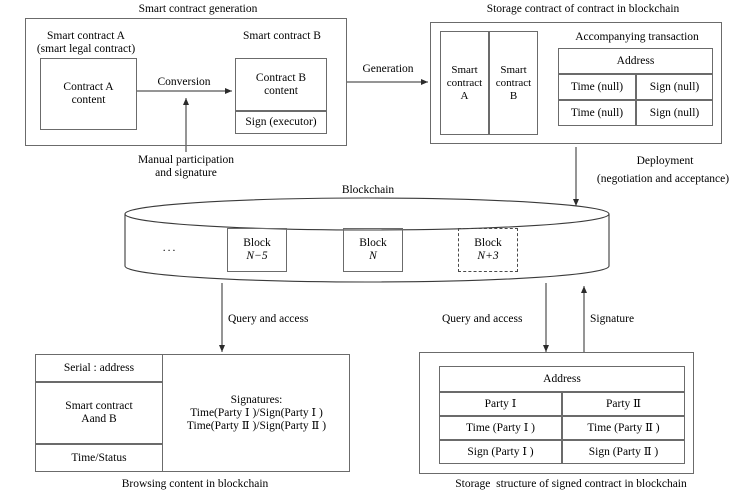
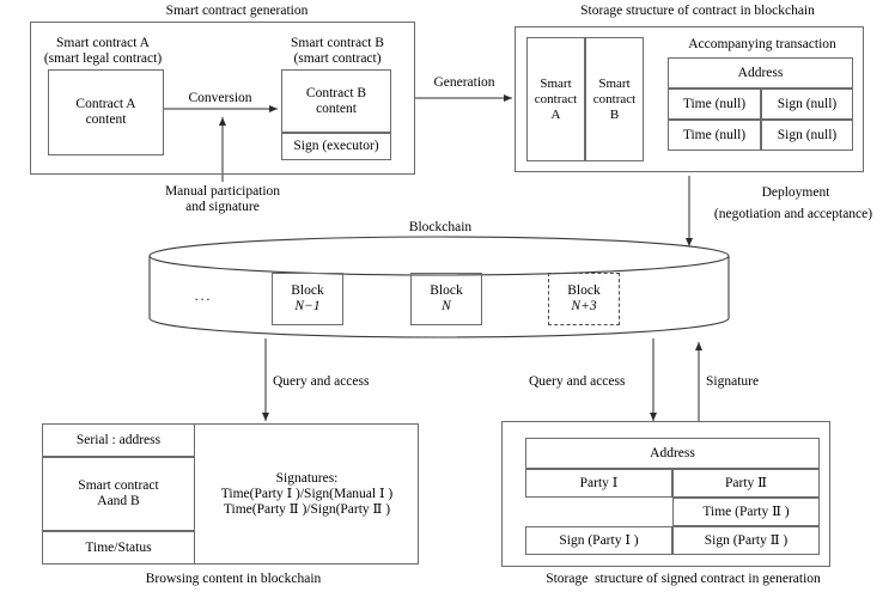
  Smart contract generation
  Smart contract A
  (smart legal contract)
  Contract A
  content
  Conversion
  Smart contract B
+ (smart contract)
  Contract B
  content
  Sign (executor)
  Manual participation
  and signature
  Generation
- Storage contract of contract in blockchain
+ Storage structure of contract in blockchain
  Smart
  contract
  A
  Smart
  contract
  B
  Accompanying transaction
  Address
  Time (null)
  Sign (null)
  Time (null)
  Sign (null)
  Deployment
  (negotiation and acceptance)
  Blockchain
  ...
  Block
- N−5
+ N−1
  Block
  N
  Block
  N+3
  Query and access
  Query and access
  Signature
  Serial : address
  Smart contract
  Aand B
  Time/Status
  Signatures:
- Time(Party Ⅰ )/Sign(Party Ⅰ )
+ Time(Party Ⅰ )/Sign(Manual Ⅰ )
  Time(Party Ⅱ )/Sign(Party Ⅱ )
  Browsing content in blockchain
  Address
  Party Ⅰ
  Party Ⅱ
- Time (Party Ⅰ )
  Time (Party Ⅱ )
  Sign (Party Ⅰ )
  Sign (Party Ⅱ )
- Storage structure of signed contract in blockchain
+ Storage structure of signed contract in generation
